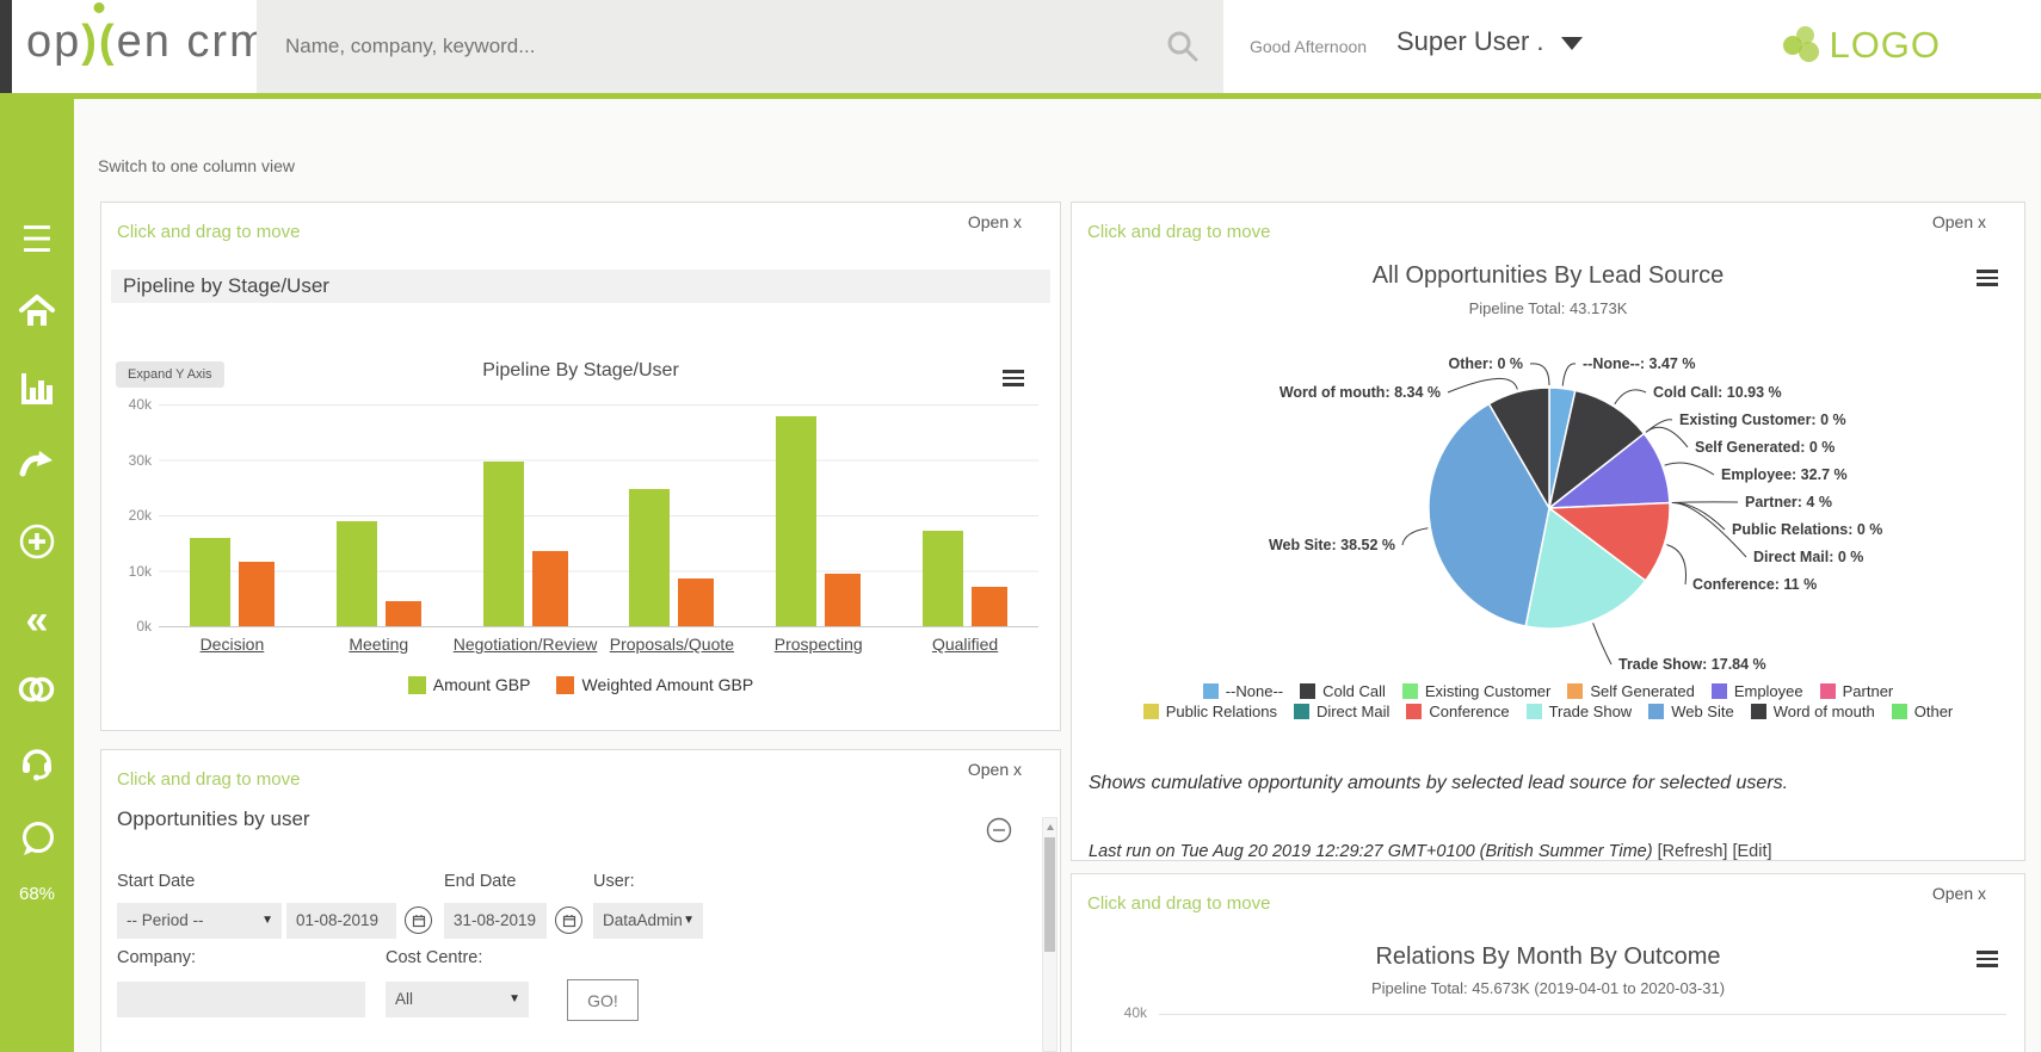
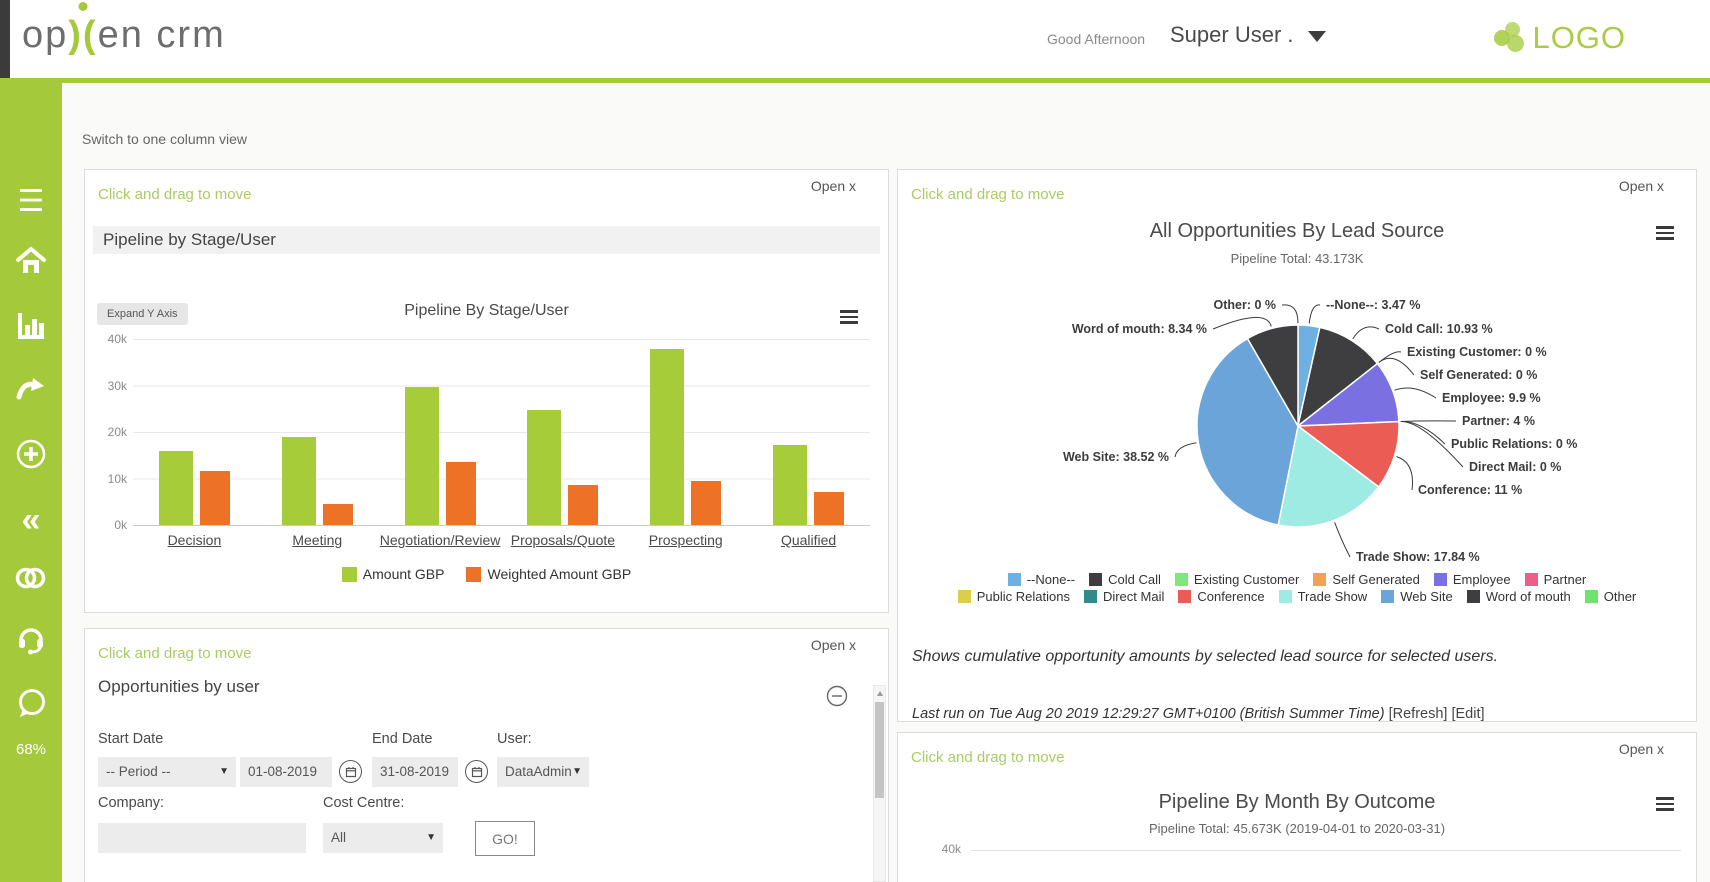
  op)(en crm
- Name, company, keyword...
  Good Afternoon
  Super User .
  LOGO
  ☰
  «
  68%
  Switch to one column view
  Click and drag to move
  Open x
  Pipeline by Stage/User
  Expand Y Axis
  Pipeline By Stage/User
  40k
  30k
  20k
  10k
  0k
  Decision
  Meeting
  Negotiation/Review
  Proposals/Quote
  Prospecting
  Qualified
  Amount GBP
  Weighted Amount GBP
  Click and drag to move
  Open x
  Opportunities by user
  Start Date
  End Date
  User:
  -- Period --
  ▼
  01-08-2019
  31-08-2019
  DataAdmin
  ▼
  Company:
  Cost Centre:
  All
  ▼
  GO!
  Click and drag to move
  Open x
  All Opportunities By Lead Source
  Pipeline Total: 43.173K
  --None--: 3.47 %
  Cold Call: 10.93 %
  Existing Customer: 0 %
  Self Generated: 0 %
- Employee: 32.7 %
+ Employee: 9.9 %
  Partner: 4 %
  Public Relations: 0 %
  Direct Mail: 0 %
  Conference: 11 %
  Trade Show: 17.84 %
  Web Site: 38.52 %
  Word of mouth: 8.34 %
  Other: 0 %
  --None--
  Cold Call
  Existing Customer
  Self Generated
  Employee
  Partner
  Public Relations
  Direct Mail
  Conference
  Trade Show
  Web Site
  Word of mouth
  Other
  Shows cumulative opportunity amounts by selected lead source for selected users.
  Last run on Tue Aug 20 2019 12:29:27 GMT+0100 (British Summer Time) [Refresh] [Edit]
  Click and drag to move
  Open x
- Relations By Month By Outcome
+ Pipeline By Month By Outcome
  Pipeline Total: 45.673K (2019-04-01 to 2020-03-31)
  40k
